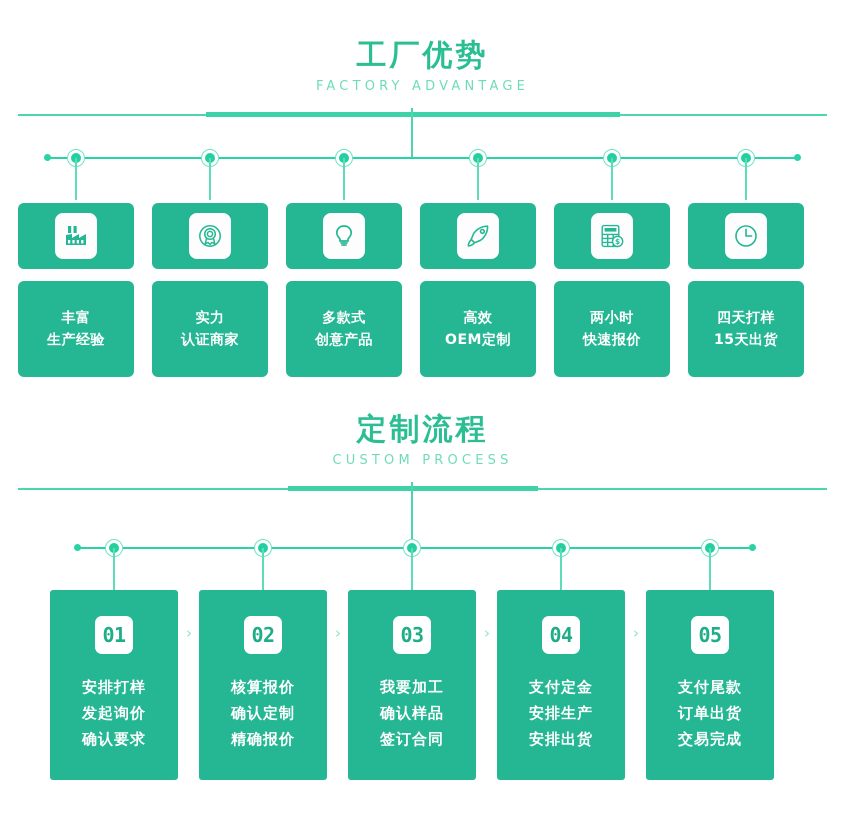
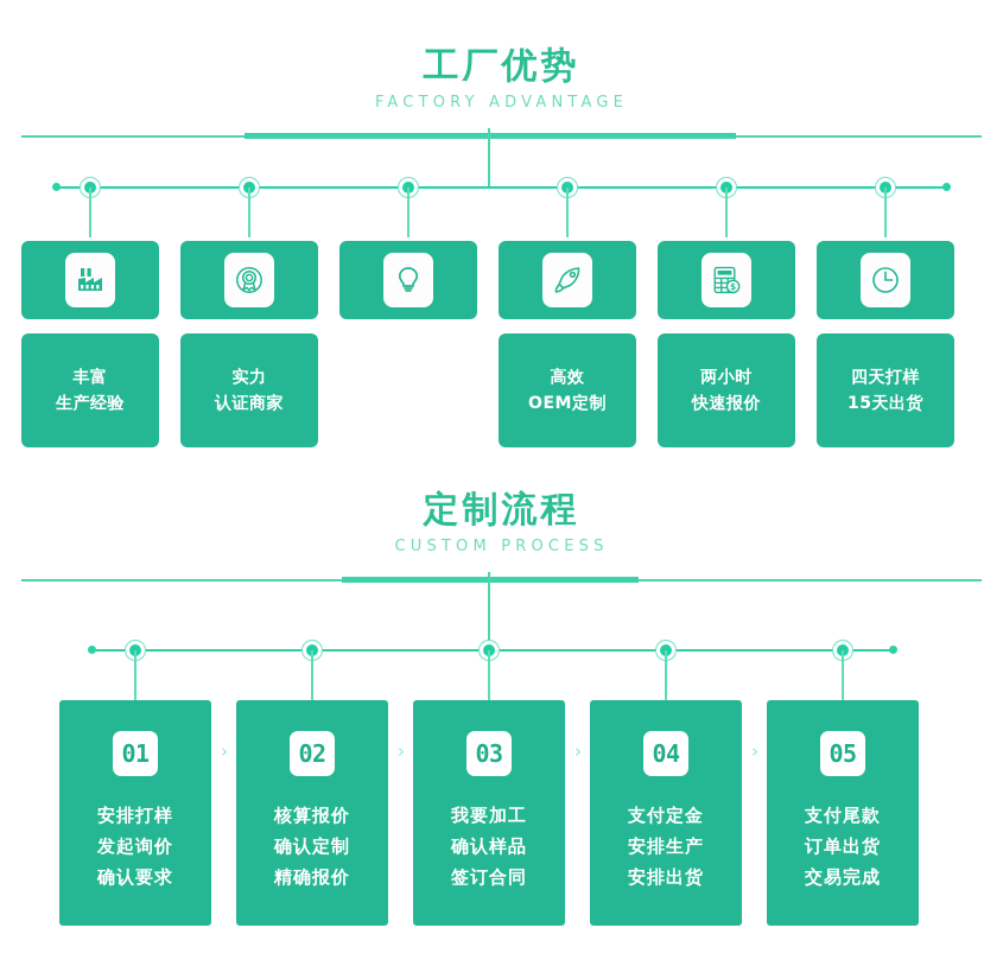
  工厂优势
  FACTORY ADVANTAGE
  $
  丰富
  生产经验
  实力
  认证商家
- 多款式
- 创意产品
  高效
  OEM定制
  两小时
  快速报价
  四天打样
  15天出货
  定制流程
  CUSTOM PROCESS
  01
  安排打样
  发起询价
  确认要求
  ›
  02
  核算报价
  确认定制
  精确报价
  ›
  03
  我要加工
  确认样品
  签订合同
  ›
  04
  支付定金
  安排生产
  安排出货
  ›
  05
  支付尾款
  订单出货
  交易完成
